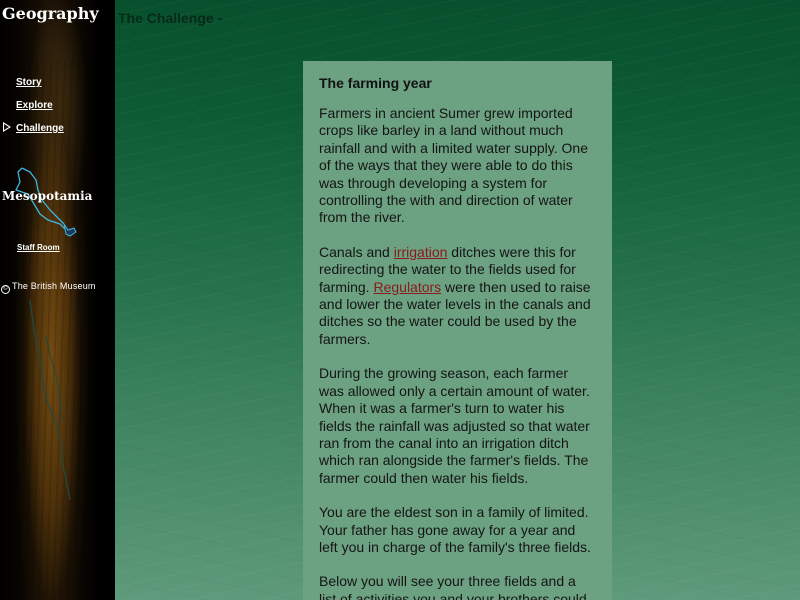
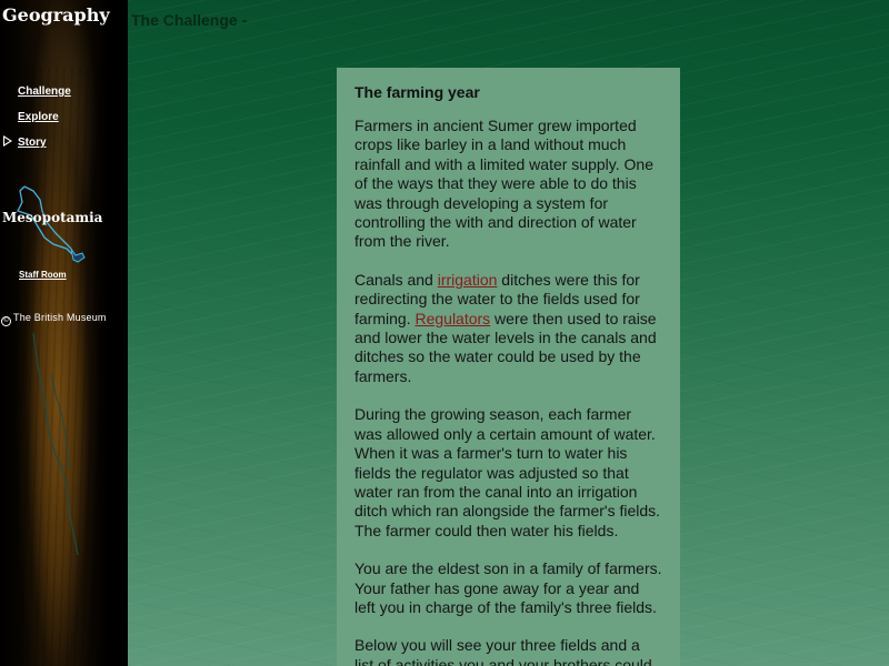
  Geography
- Story
+ Challenge
  Explore
- Challenge
+ Story
  Mesopotamia
  Staff Room
  The British Museum
  The Challenge -
  The farming year
  Farmers in ancient Sumer grew imported crops like barley in a land without much rainfall and with a limited water supply. One of the ways that they were able to do this was through developing a system for controlling the with and direction of water from the river.
  Canals and irrigation ditches were this for redirecting the water to the fields used for farming. Regulators were then used to raise and lower the water levels in the canals and ditches so the water could be used by the farmers.
- During the growing season, each farmer was allowed only a certain amount of water. When it was a farmer's turn to water his fields the rainfall was adjusted so that water ran from the canal into an irrigation ditch which ran alongside the farmer's fields. The farmer could then water his fields.
+ During the growing season, each farmer was allowed only a certain amount of water. When it was a farmer's turn to water his fields the regulator was adjusted so that water ran from the canal into an irrigation ditch which ran alongside the farmer's fields. The farmer could then water his fields.
- You are the eldest son in a family of limited. Your father has gone away for a year and left you in charge of the family's three fields.
+ You are the eldest son in a family of farmers. Your father has gone away for a year and left you in charge of the family's three fields.
